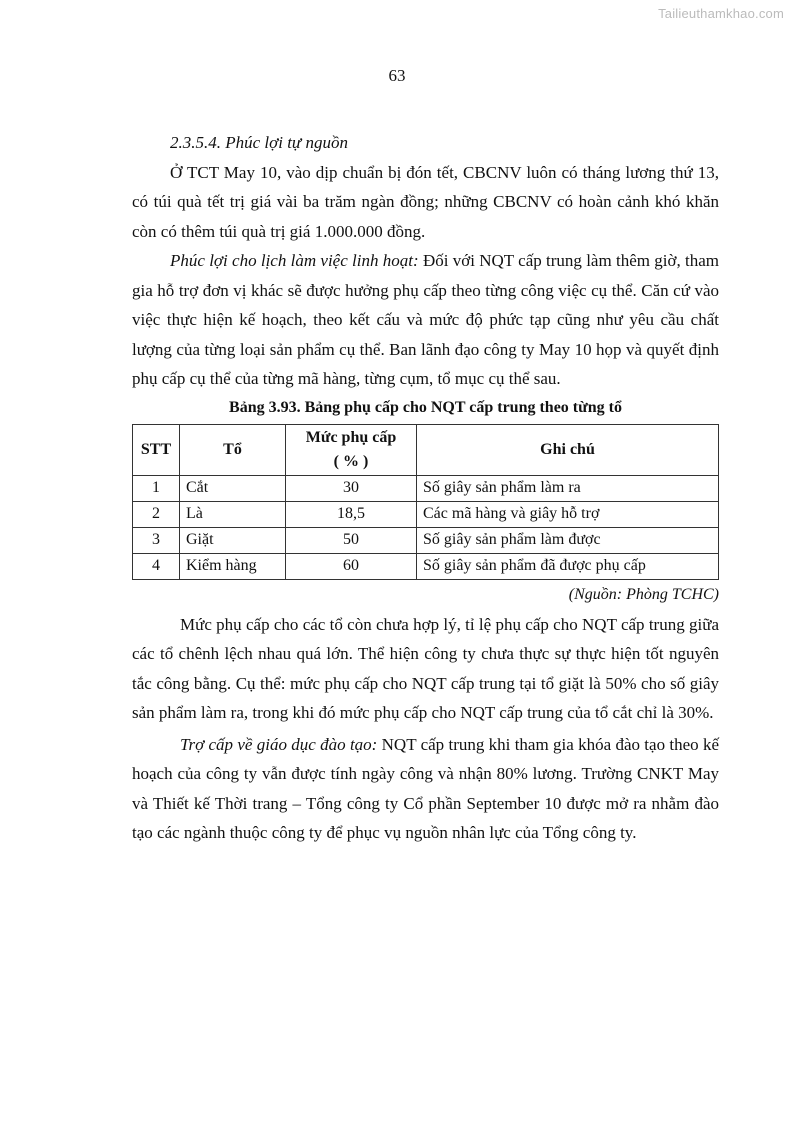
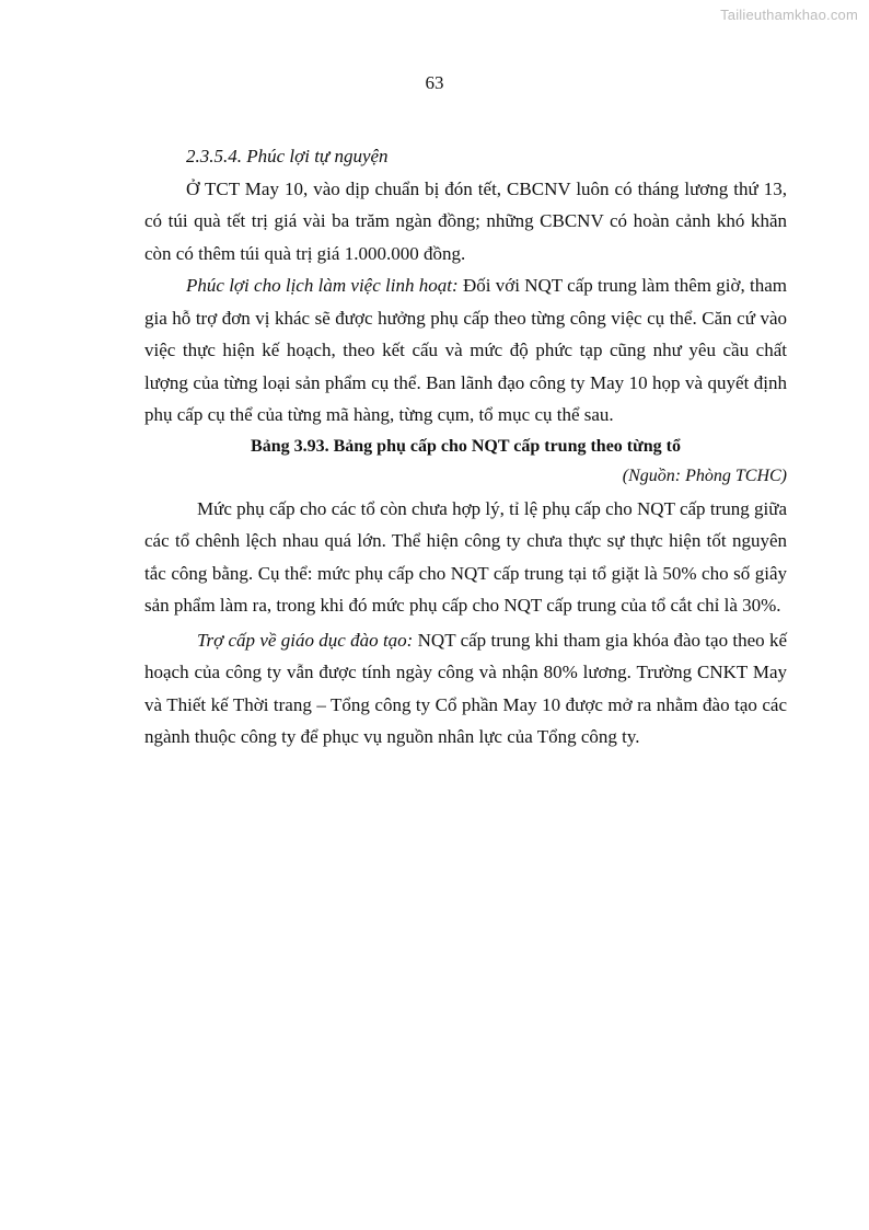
  Tailieuthamkhao.com
  63
- 2.3.5.4. Phúc lợi tự nguồn
+ 2.3.5.4. Phúc lợi tự nguyện
  Ở TCT May 10, vào dịp chuẩn bị đón tết, CBCNV luôn có tháng lương thứ 13, có túi quà tết trị giá vài ba trăm ngàn đồng; những CBCNV có hoàn cảnh khó khăn còn có thêm túi quà trị giá 1.000.000 đồng.
  Phúc lợi cho lịch làm việc linh hoạt: Đối với NQT cấp trung làm thêm giờ, tham gia hỗ trợ đơn vị khác sẽ được hưởng phụ cấp theo từng công việc cụ thể. Căn cứ vào việc thực hiện kế hoạch, theo kết cấu và mức độ phức tạp cũng như yêu cầu chất lượng của từng loại sản phẩm cụ thể. Ban lãnh đạo công ty May 10 họp và quyết định phụ cấp cụ thể của từng mã hàng, từng cụm, tổ mục cụ thể sau.
  Bảng 3.93. Bảng phụ cấp cho NQT cấp trung theo từng tổ
- STT	Tổ	Mức phụ cấp( % )	Ghi chú
- 1	Cắt	30	Số giây sản phẩm làm ra
- 2	Là	18,5	Các mã hàng và giây hỗ trợ
- 3	Giặt	50	Số giây sản phẩm làm được
- 4	Kiểm hàng	60	Số giây sản phẩm đã được phụ cấp
  (Nguồn: Phòng TCHC)
  Mức phụ cấp cho các tổ còn chưa hợp lý, tỉ lệ phụ cấp cho NQT cấp trung giữa các tổ chênh lệch nhau quá lớn. Thể hiện công ty chưa thực sự thực hiện tốt nguyên tắc công bằng. Cụ thể: mức phụ cấp cho NQT cấp trung tại tổ giặt là 50% cho số giây sản phẩm làm ra, trong khi đó mức phụ cấp cho NQT cấp trung của tổ cắt chỉ là 30%.
- Trợ cấp về giáo dục đào tạo: NQT cấp trung khi tham gia khóa đào tạo theo kế hoạch của công ty vẫn được tính ngày công và nhận 80% lương. Trường CNKT May và Thiết kế Thời trang – Tổng công ty Cổ phần September 10 được mở ra nhằm đào tạo các ngành thuộc công ty để phục vụ nguồn nhân lực của Tổng công ty.
+ Trợ cấp về giáo dục đào tạo: NQT cấp trung khi tham gia khóa đào tạo theo kế hoạch của công ty vẫn được tính ngày công và nhận 80% lương. Trường CNKT May và Thiết kế Thời trang – Tổng công ty Cổ phần May 10 được mở ra nhằm đào tạo các ngành thuộc công ty để phục vụ nguồn nhân lực của Tổng công ty.
